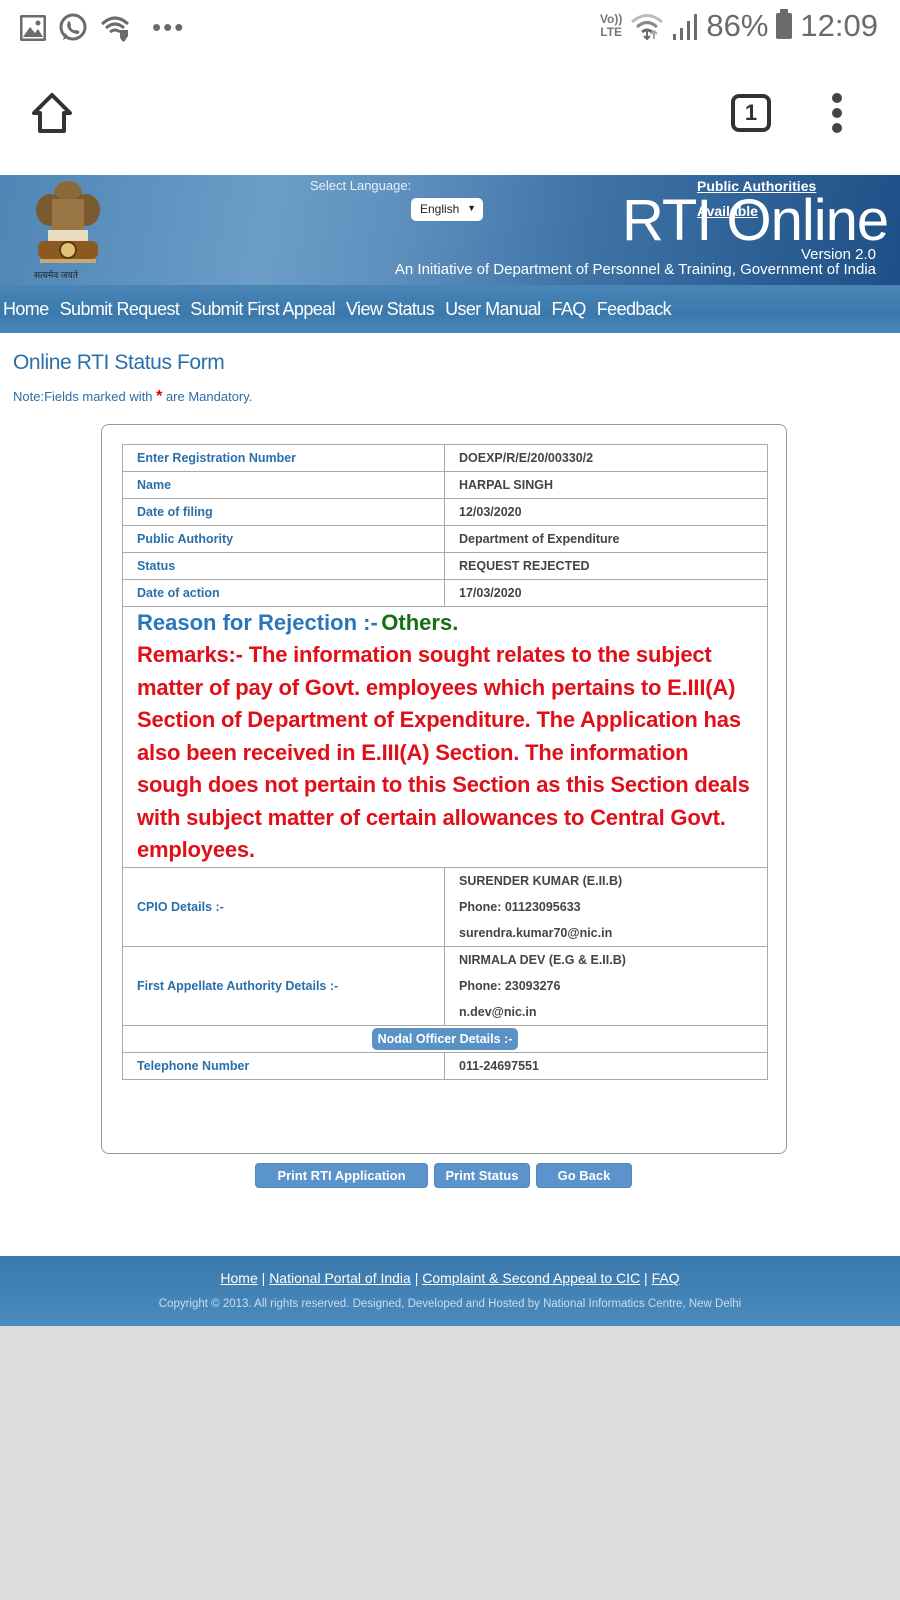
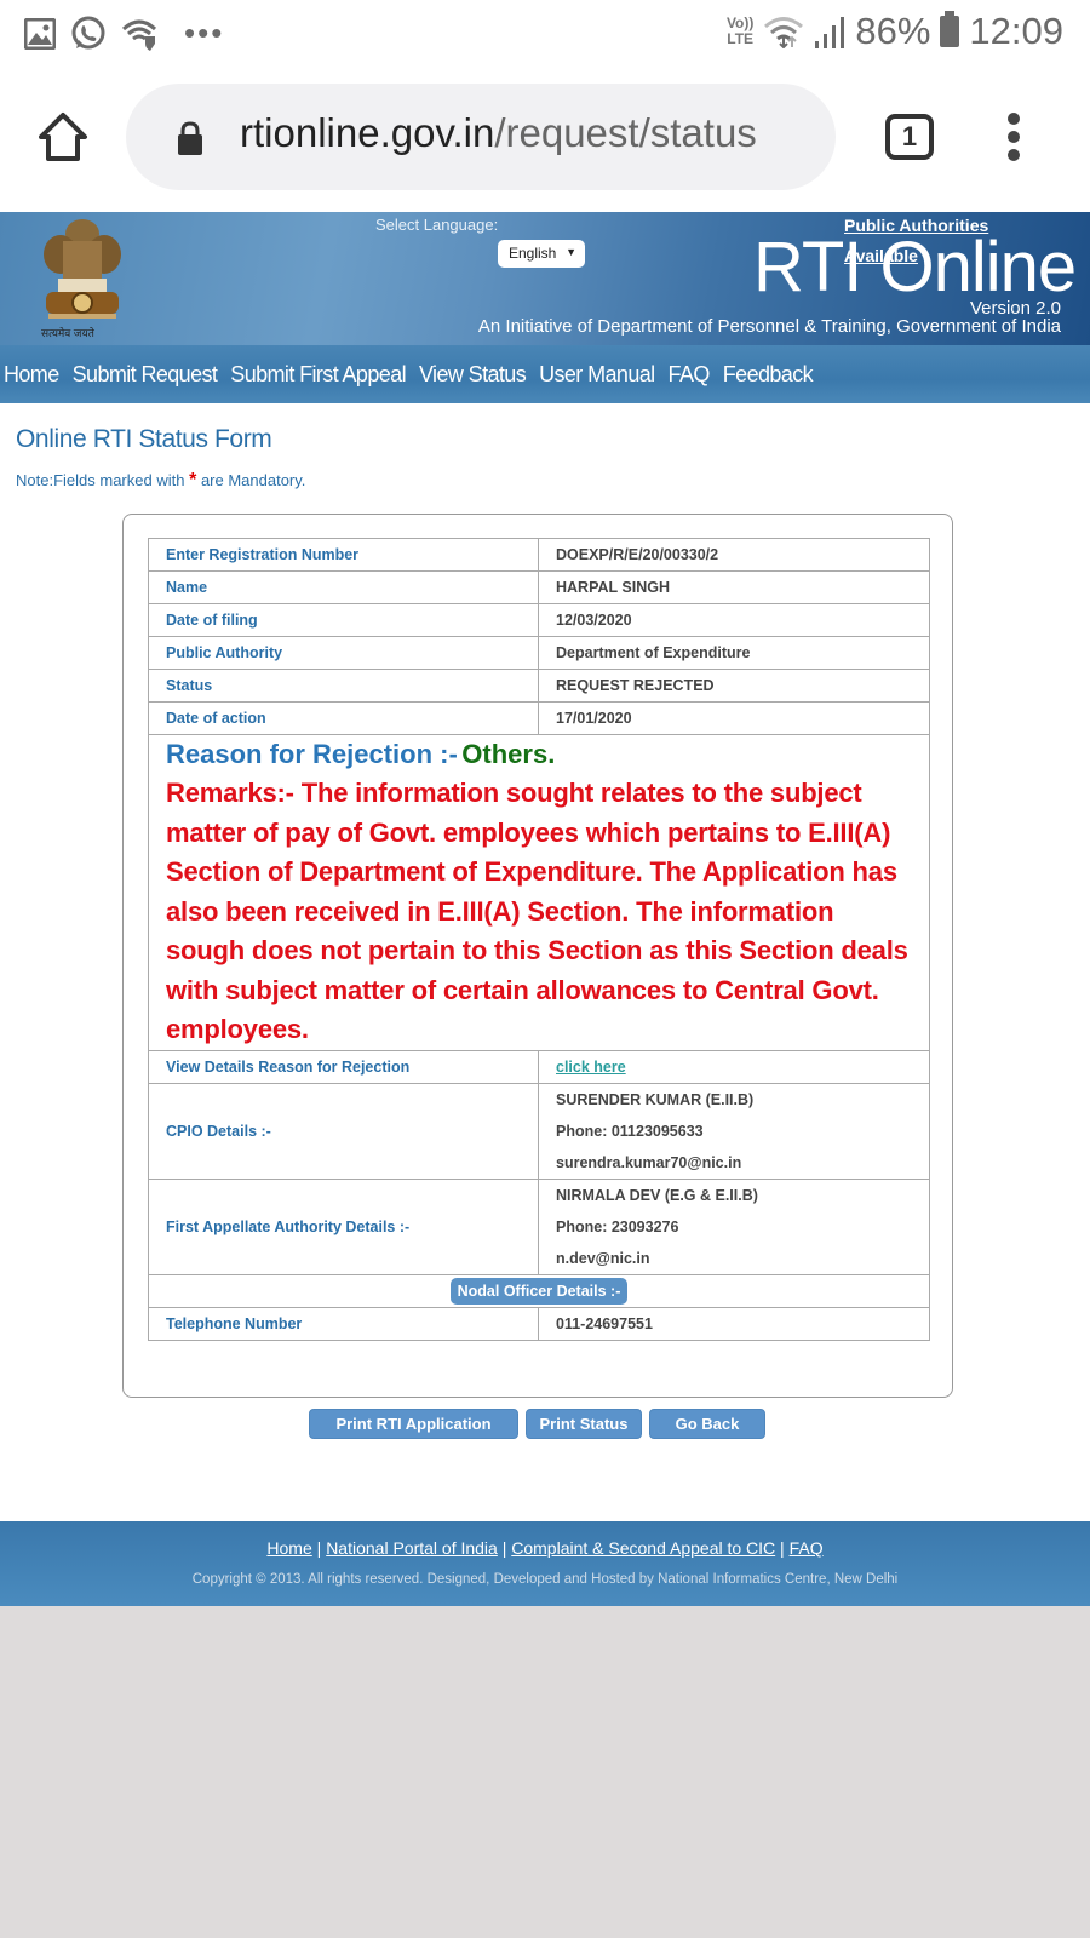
  •••
  Vo))
  LTE
  86%
  12:09
+ rtionline.gov.in/request/status
  1
  सत्यमेव जयते
  Select Language:
  English
  ▼
  Public Authorities
  Available
  RTI Online
  Version 2.0
  An Initiative of Department of Personnel & Training, Government of India
  Home
  Submit Request
  Submit First Appeal
  View Status
  User Manual
  FAQ
  Feedback
  Online RTI Status Form
  Note:Fields marked with * are Mandatory.
  Enter Registration Number	DOEXP/R/E/20/00330/2
  Name	HARPAL SINGH
  Date of filing	12/03/2020
  Public Authority	Department of Expenditure
  Status	REQUEST REJECTED
- Date of action	17/03/2020
+ Date of action	17/01/2020
  Reason for Rejection :- Others. Remarks:- The information sought relates to the subject matter of pay of Govt. employees which pertains to E.III(A) Section of Department of Expenditure. The Application has also been received in E.III(A) Section. The information sough does not pertain to this Section as this Section deals with subject matter of certain allowances to Central Govt. employees.
+ View Details Reason for Rejection	click here
  CPIO Details :-	SURENDER KUMAR (E.II.B) Phone: 01123095633 surendra.kumar70@nic.in
  First Appellate Authority Details :-	NIRMALA DEV (E.G & E.II.B) Phone: 23093276 n.dev@nic.in
  Nodal Officer Details :-
  Telephone Number	011-24697551
  Print RTI Application
  Print Status
  Go Back
  Home | National Portal of India | Complaint & Second Appeal to CIC | FAQ
  Copyright © 2013. All rights reserved. Designed, Developed and Hosted by National Informatics Centre, New Delhi
